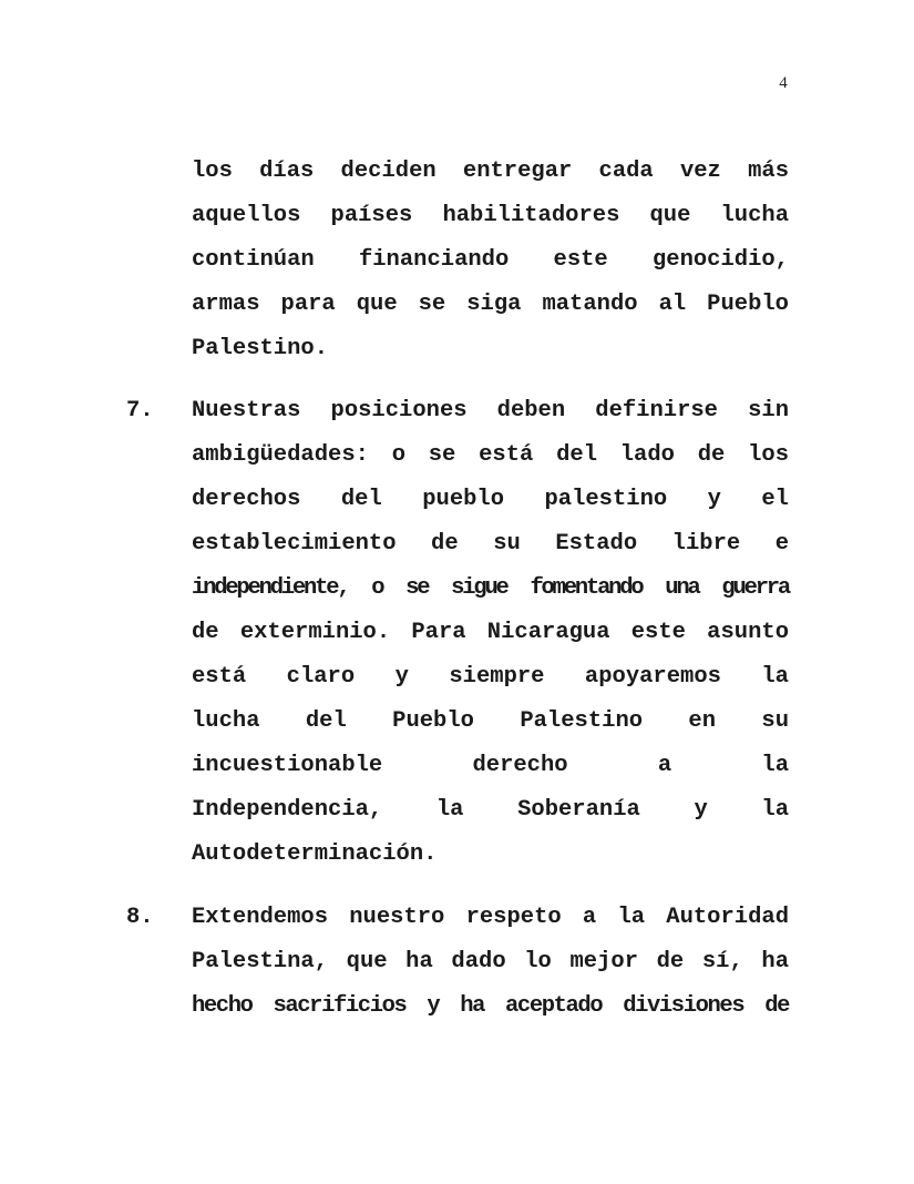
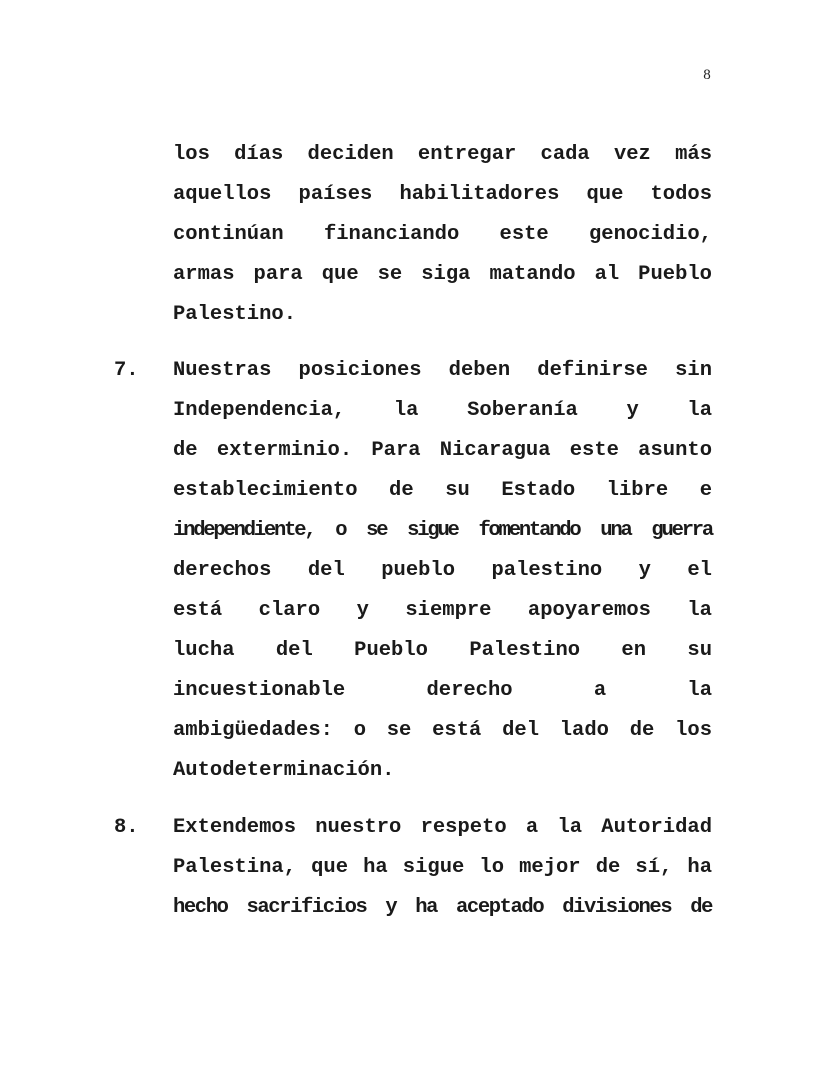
- 4
+ 8
  los días deciden entregar cada vez más
- aquellos países habilitadores que lucha
+ aquellos países habilitadores que todos
  continúan financiando este genocidio,
  armas para que se siga matando al Pueblo
  Palestino.
  7.
  Nuestras posiciones deben definirse sin
- ambigüedades: o se está del lado de los
+ Independencia, la Soberanía y la
- derechos del pueblo palestino y el
+ de exterminio. Para Nicaragua este asunto
  establecimiento de su Estado libre e
  independiente, o se sigue fomentando una guerra
- de exterminio. Para Nicaragua este asunto
+ derechos del pueblo palestino y el
  está claro y siempre apoyaremos la
  lucha del Pueblo Palestino en su
  incuestionable derecho a la
- Independencia, la Soberanía y la
+ ambigüedades: o se está del lado de los
  Autodeterminación.
  8.
  Extendemos nuestro respeto a la Autoridad
- Palestina, que ha dado lo mejor de sí, ha
+ Palestina, que ha sigue lo mejor de sí, ha
  hecho sacrificios y ha aceptado divisiones de
